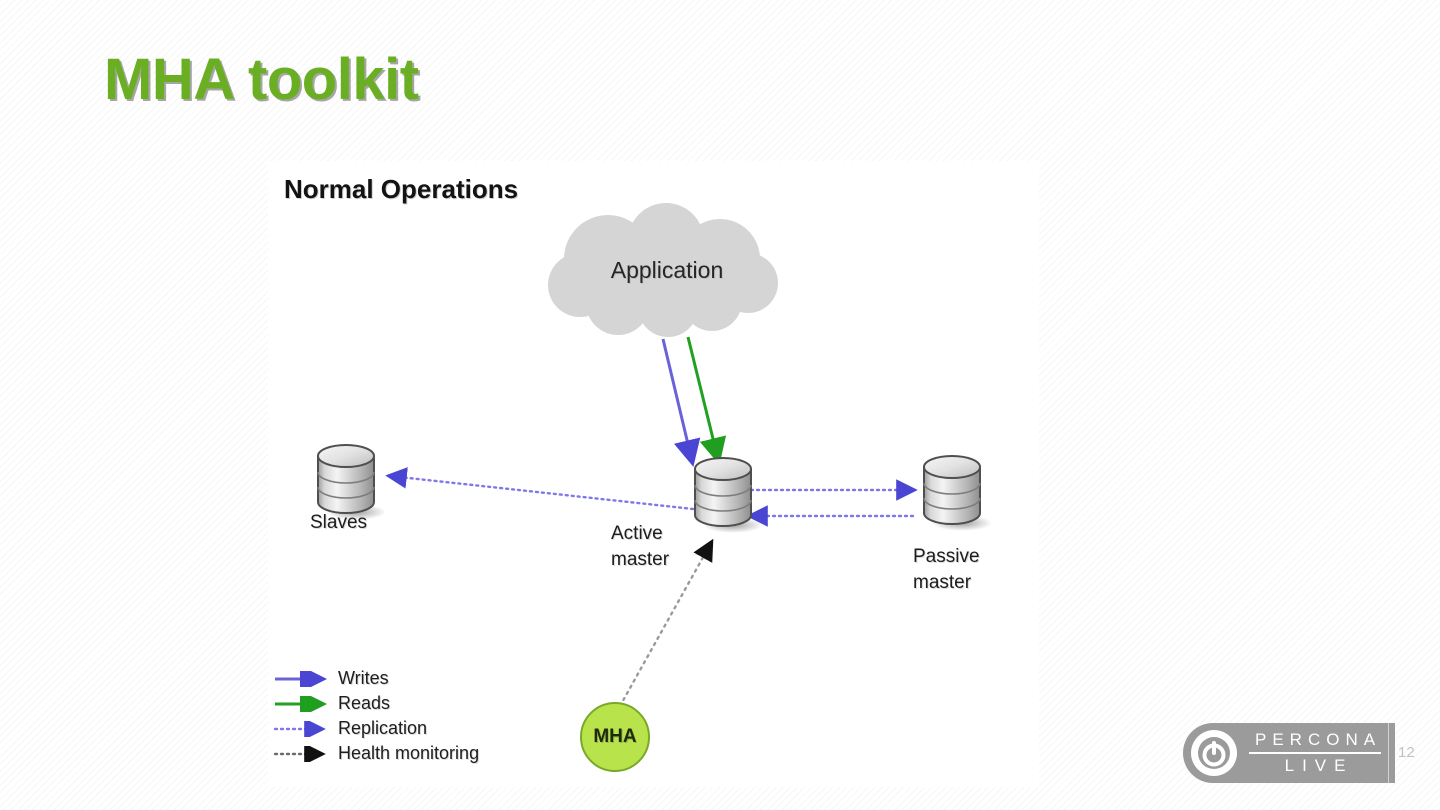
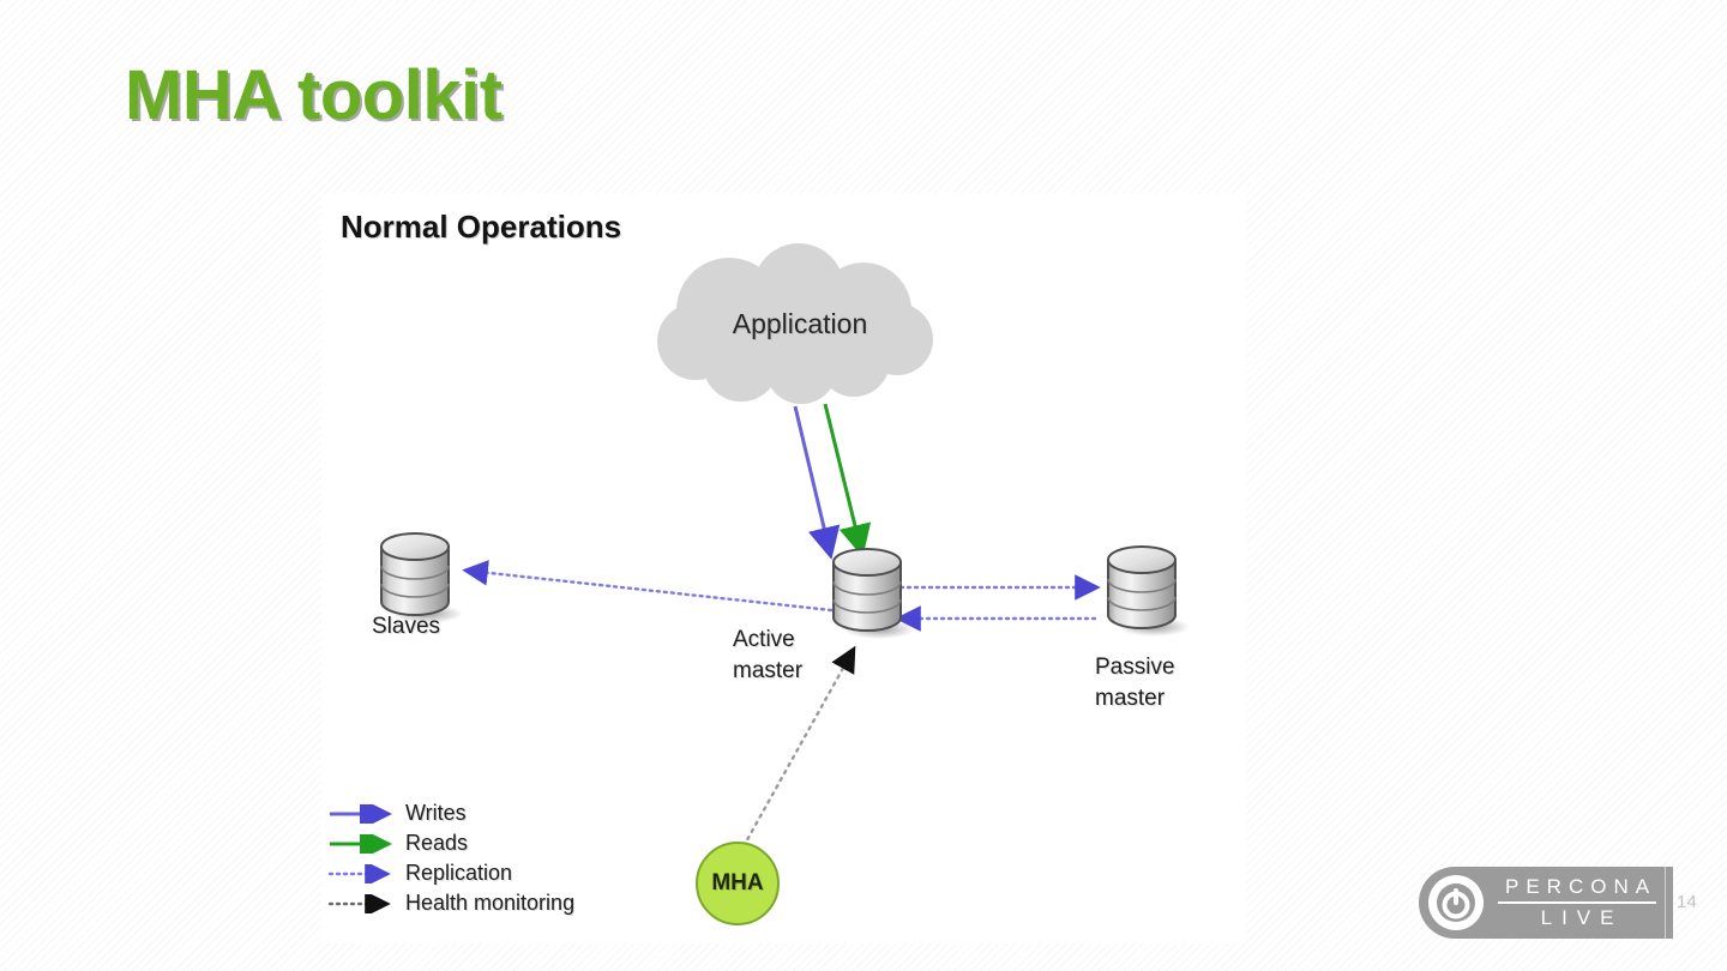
  MHA toolkit
  Normal Operations
  Application
  Slaves
  Active
  master
  Passive
  master
  MHA
  Writes
  Reads
  Replication
  Health monitoring
  PERCONA
  LIVE
- 12
+ 14
